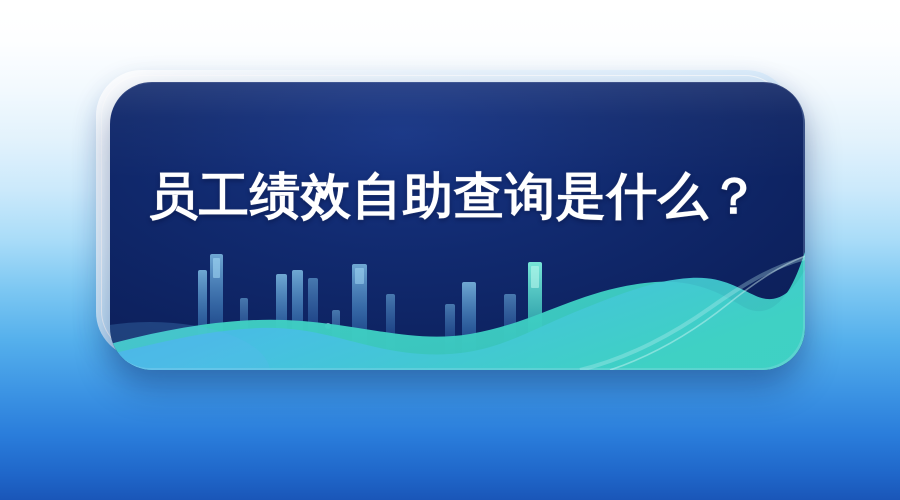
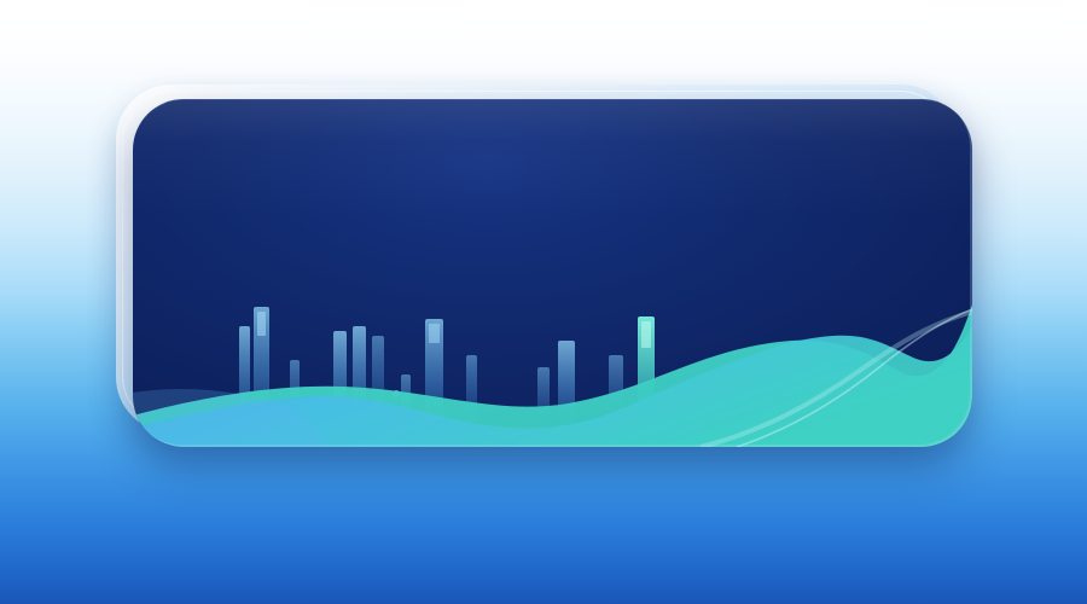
- 员工绩效自助查询是什么？
